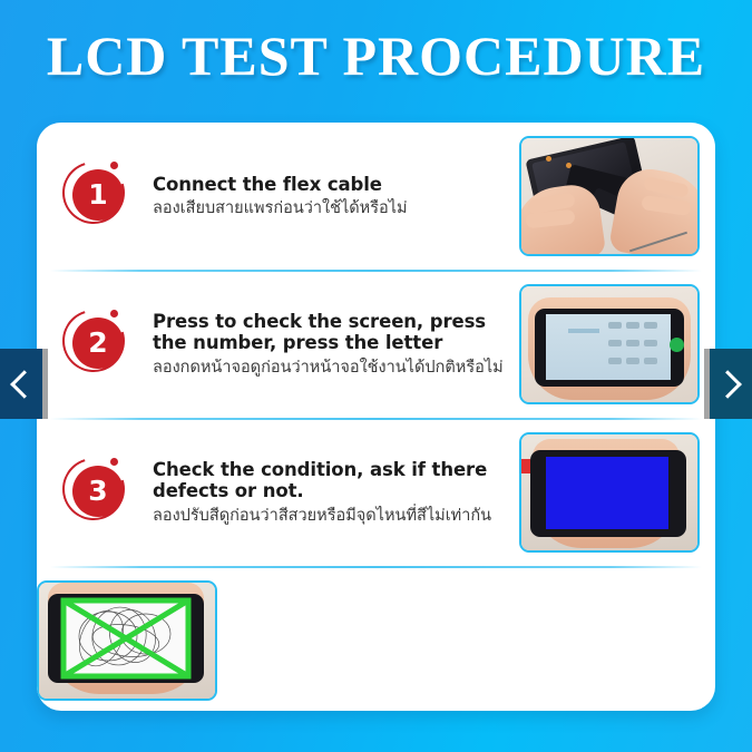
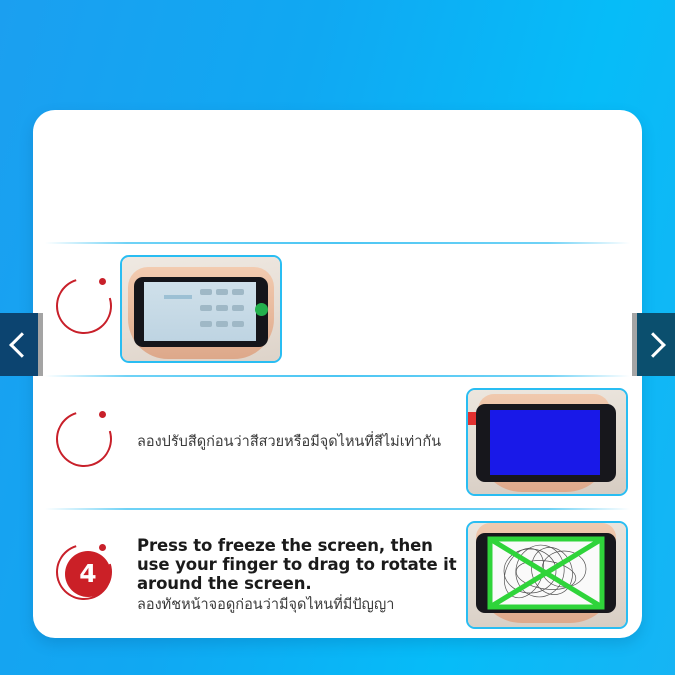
- LCD TEST PROCEDURE
- 1
- Connect the flex cable
- ลองเสียบสายแพรก่อนว่าใช้ได้หรือไม่
- 2
- Press to check the screen, press the number, press the letter
- ลองกดหน้าจอดูก่อนว่าหน้าจอใช้งานได้ปกติหรือไม่
- 3
- Check the condition, ask if there defects or not.
  ลองปรับสีดูก่อนว่าสีสวยหรือมีจุดไหนที่สีไม่เท่ากัน
+ 4
+ Press to freeze the screen, then use your finger to drag to rotate it around the screen.
+ ลองทัชหน้าจอดูก่อนว่ามีจุดไหนที่มีปัญญา
